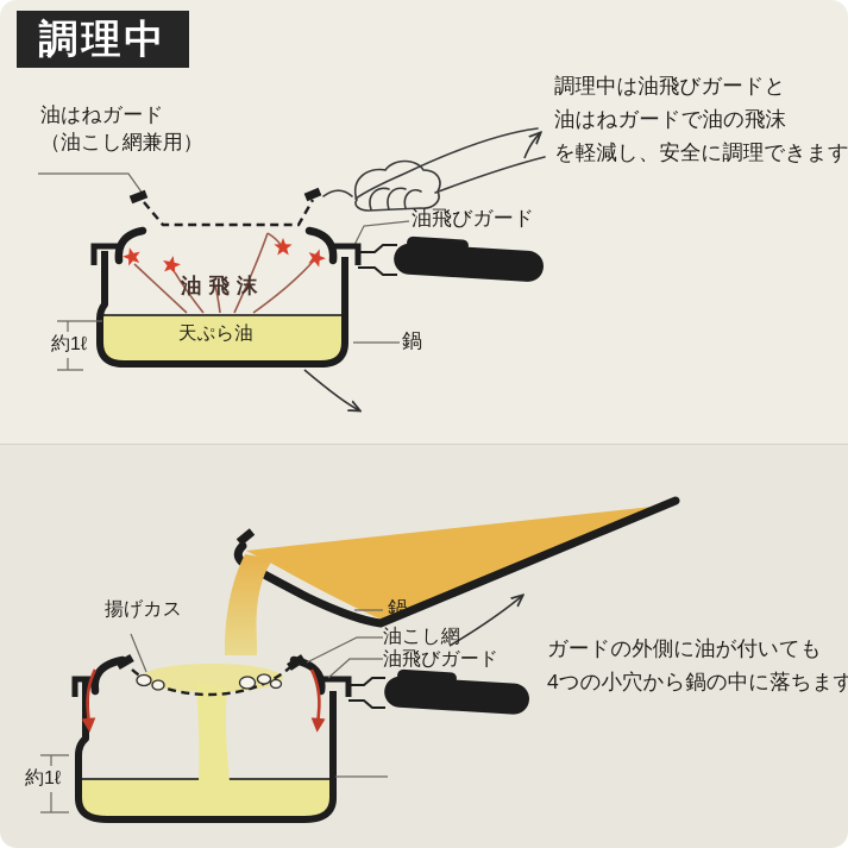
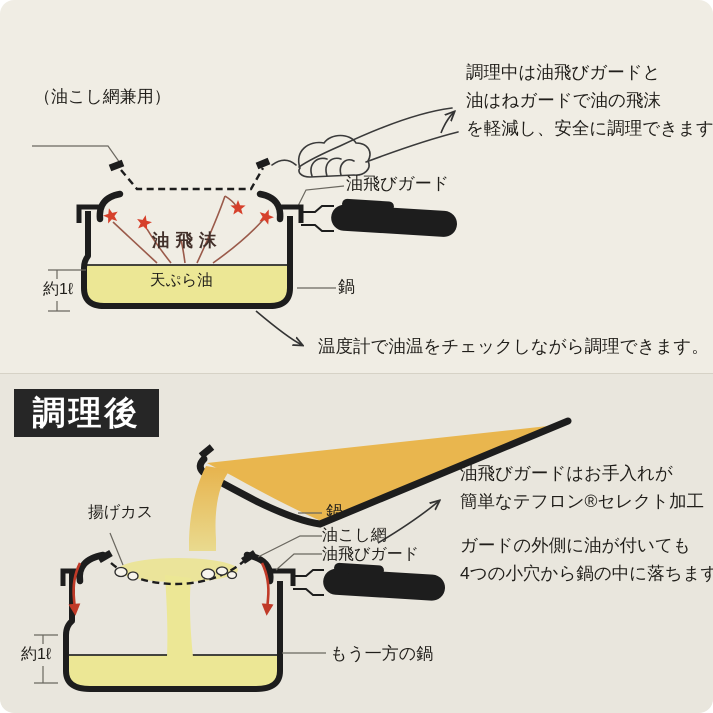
- 調理中
- 油はねガード
  （油こし網兼用）
  調理中は油飛びガードと
  油はねガードで油の飛沫
  を軽減し、安全に調理できます
  油飛びガード
  油飛沫
  天ぷら油
  鍋
  約1ℓ
+ 温度計で油温をチェックしながら調理できます。
+ 調理後
  揚げカス
  鍋
  油こし網
  油飛びガード
+ もう一方の鍋
  約1ℓ
+ 油飛びガードはお手入れが
+ 簡単なテフロン®セレクト加工
  ガードの外側に油が付いても
  4つの小穴から鍋の中に落ちます
